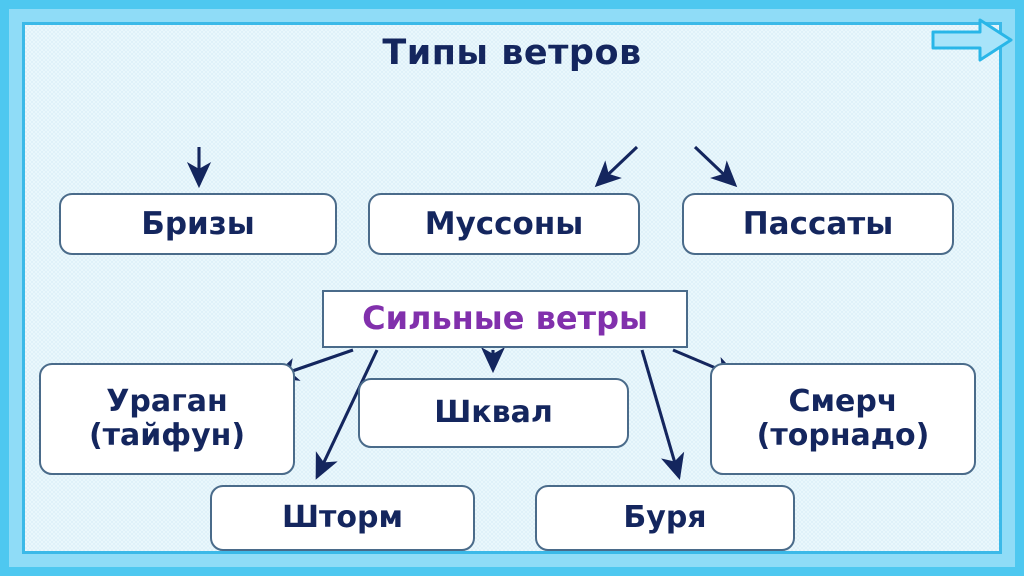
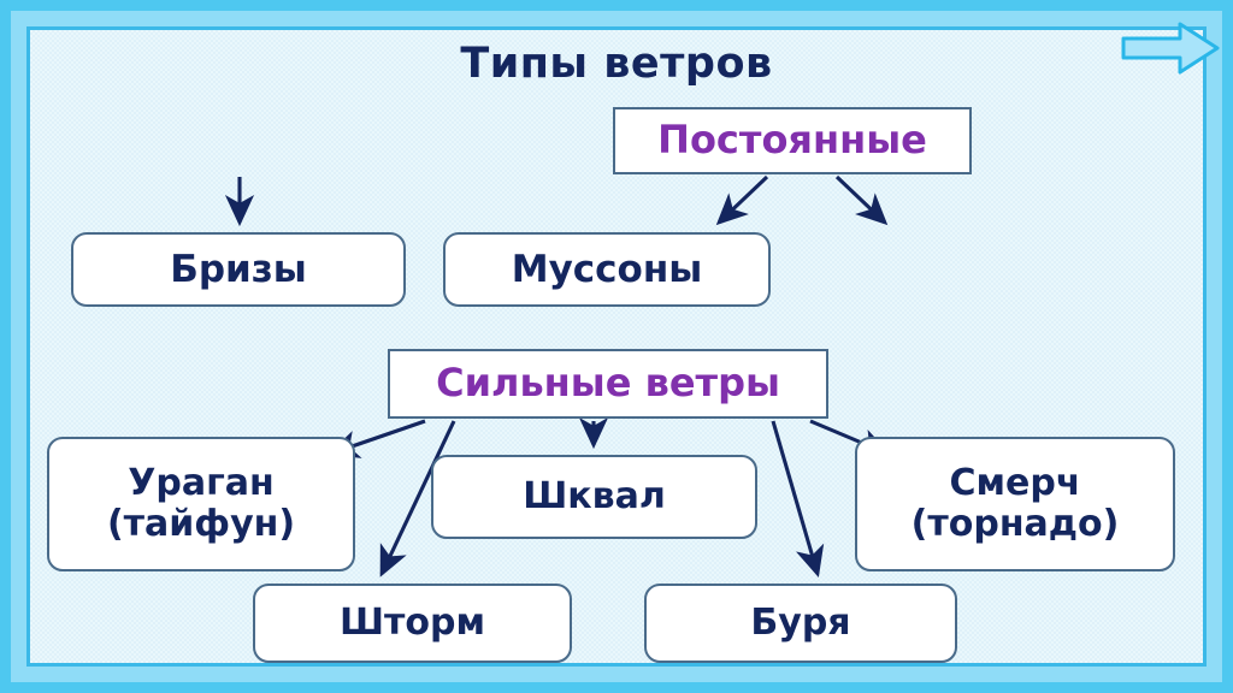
  Типы ветров
+ Постоянные
  Бризы
  Муссоны
- Пассаты
  Сильные ветры
  Ураган
  (тайфун)
  Шквал
  Смерч
  (торнадо)
  Шторм
  Буря
